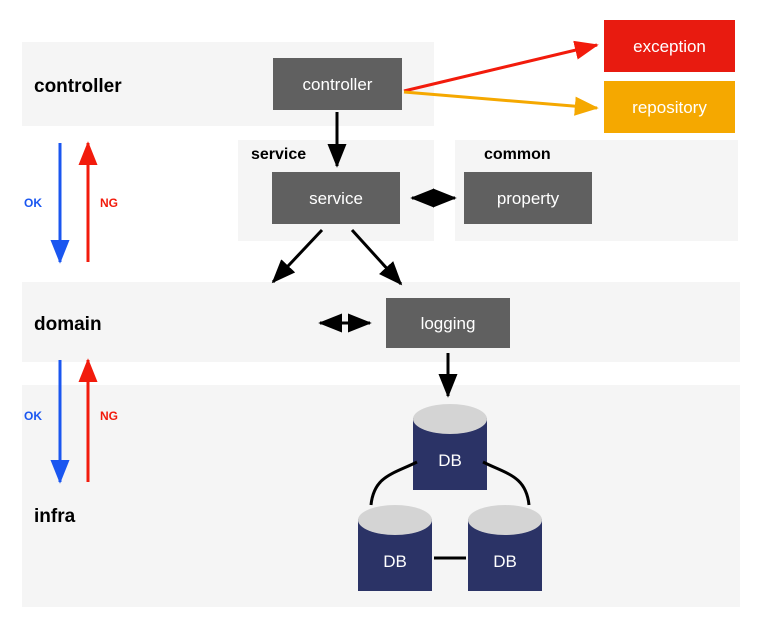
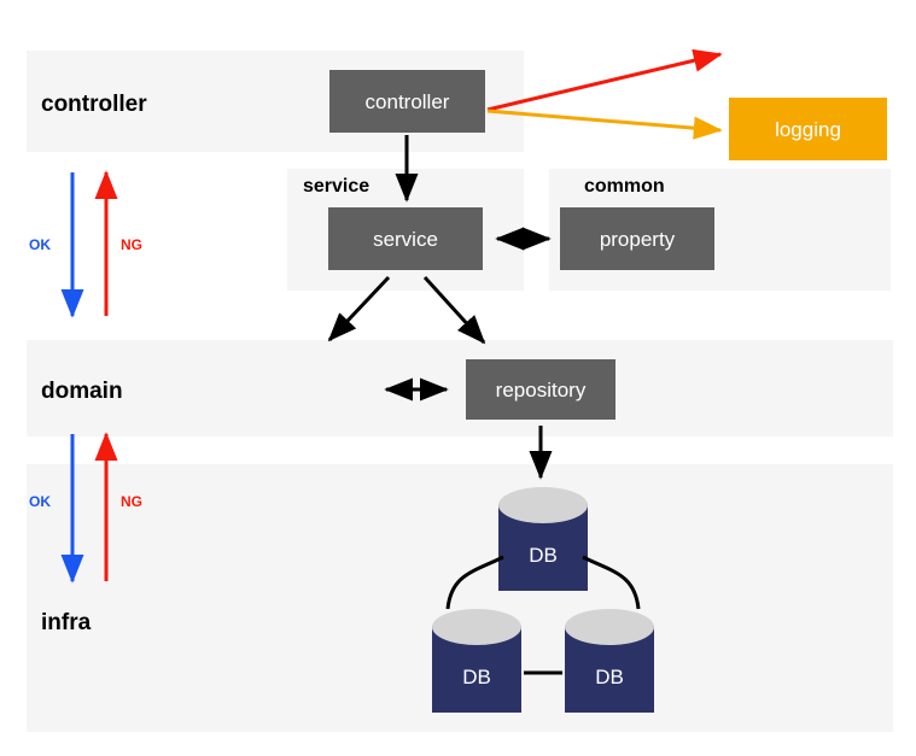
  controller
  domain
  infra
  service
  common
  controller
  service
  property
- logging
+ repository
- exception
- repository
+ logging
  OK
  NG
  OK
  NG
  DB
  DB
  DB
